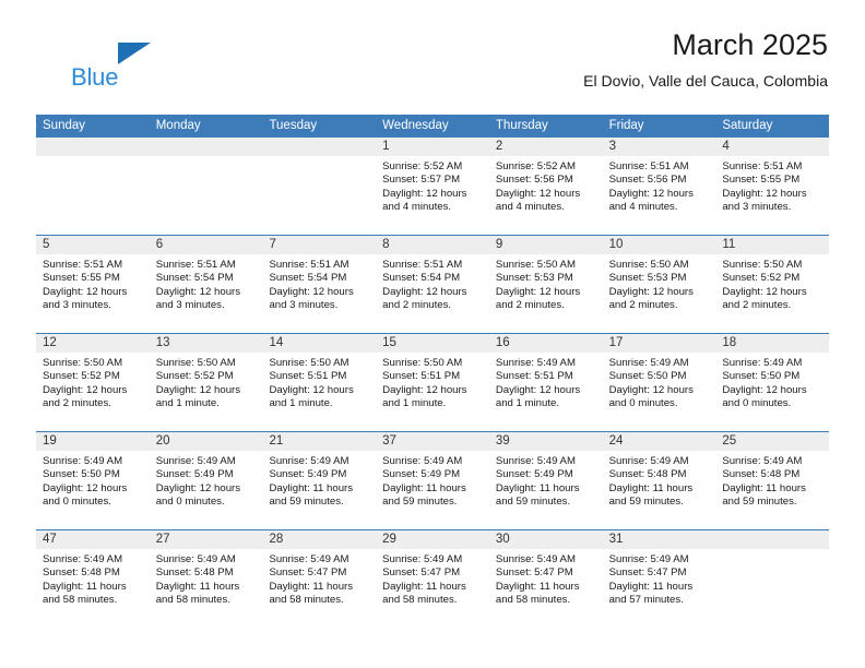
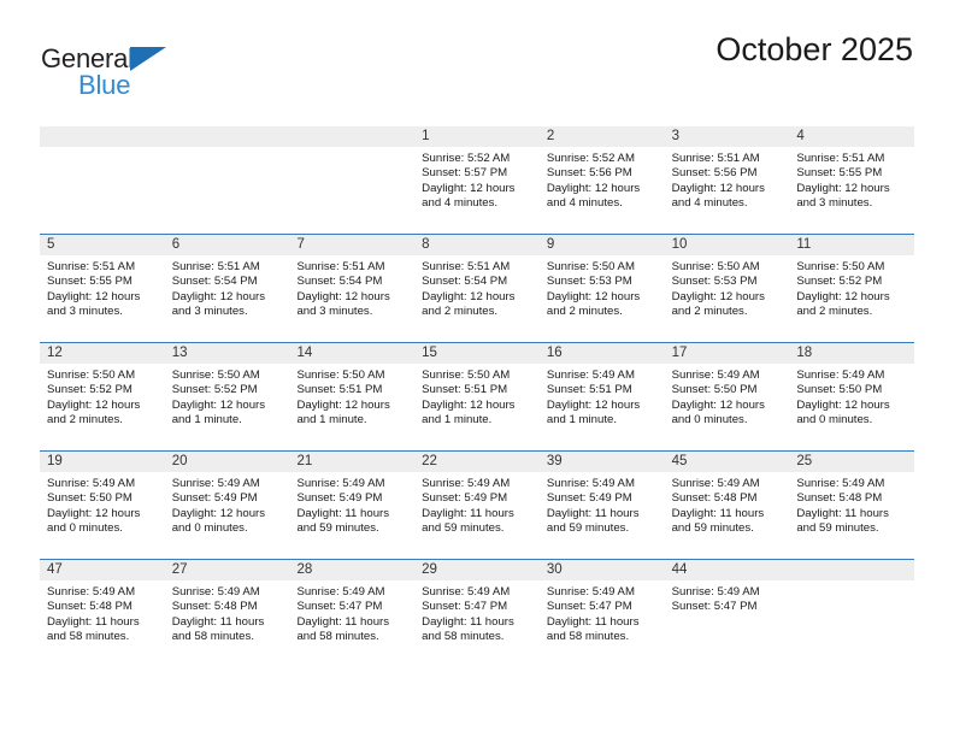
+ General
  Blue
- March 2025
+ October 2025
- El Dovio, Valle del Cauca, Colombia
- Sunday
- Monday
- Tuesday
- Wednesday
- Thursday
- Friday
- Saturday
  1
  Sunrise: 5:52 AM
  Sunset: 5:57 PM
  Daylight: 12 hours and 4 minutes.
  2
  Sunrise: 5:52 AM
  Sunset: 5:56 PM
  Daylight: 12 hours and 4 minutes.
  3
  Sunrise: 5:51 AM
  Sunset: 5:56 PM
  Daylight: 12 hours and 4 minutes.
  4
  Sunrise: 5:51 AM
  Sunset: 5:55 PM
  Daylight: 12 hours and 3 minutes.
  5
  Sunrise: 5:51 AM
  Sunset: 5:55 PM
  Daylight: 12 hours and 3 minutes.
  6
  Sunrise: 5:51 AM
  Sunset: 5:54 PM
  Daylight: 12 hours and 3 minutes.
  7
  Sunrise: 5:51 AM
  Sunset: 5:54 PM
  Daylight: 12 hours and 3 minutes.
  8
  Sunrise: 5:51 AM
  Sunset: 5:54 PM
  Daylight: 12 hours and 2 minutes.
  9
  Sunrise: 5:50 AM
  Sunset: 5:53 PM
  Daylight: 12 hours and 2 minutes.
  10
  Sunrise: 5:50 AM
  Sunset: 5:53 PM
  Daylight: 12 hours and 2 minutes.
  11
  Sunrise: 5:50 AM
  Sunset: 5:52 PM
  Daylight: 12 hours and 2 minutes.
  12
  Sunrise: 5:50 AM
  Sunset: 5:52 PM
  Daylight: 12 hours and 2 minutes.
  13
  Sunrise: 5:50 AM
  Sunset: 5:52 PM
  Daylight: 12 hours and 1 minute.
  14
  Sunrise: 5:50 AM
  Sunset: 5:51 PM
  Daylight: 12 hours and 1 minute.
  15
  Sunrise: 5:50 AM
  Sunset: 5:51 PM
  Daylight: 12 hours and 1 minute.
  16
  Sunrise: 5:49 AM
  Sunset: 5:51 PM
  Daylight: 12 hours and 1 minute.
  17
  Sunrise: 5:49 AM
  Sunset: 5:50 PM
  Daylight: 12 hours and 0 minutes.
  18
  Sunrise: 5:49 AM
  Sunset: 5:50 PM
  Daylight: 12 hours and 0 minutes.
  19
  Sunrise: 5:49 AM
  Sunset: 5:50 PM
  Daylight: 12 hours and 0 minutes.
  20
  Sunrise: 5:49 AM
  Sunset: 5:49 PM
  Daylight: 12 hours and 0 minutes.
  21
  Sunrise: 5:49 AM
  Sunset: 5:49 PM
  Daylight: 11 hours and 59 minutes.
- 37
+ 22
  Sunrise: 5:49 AM
  Sunset: 5:49 PM
  Daylight: 11 hours and 59 minutes.
  39
  Sunrise: 5:49 AM
  Sunset: 5:49 PM
  Daylight: 11 hours and 59 minutes.
- 24
+ 45
  Sunrise: 5:49 AM
  Sunset: 5:48 PM
  Daylight: 11 hours and 59 minutes.
  25
  Sunrise: 5:49 AM
  Sunset: 5:48 PM
  Daylight: 11 hours and 59 minutes.
  47
  Sunrise: 5:49 AM
  Sunset: 5:48 PM
  Daylight: 11 hours and 58 minutes.
  27
  Sunrise: 5:49 AM
  Sunset: 5:48 PM
  Daylight: 11 hours and 58 minutes.
  28
  Sunrise: 5:49 AM
  Sunset: 5:47 PM
  Daylight: 11 hours and 58 minutes.
  29
  Sunrise: 5:49 AM
  Sunset: 5:47 PM
  Daylight: 11 hours and 58 minutes.
  30
  Sunrise: 5:49 AM
  Sunset: 5:47 PM
  Daylight: 11 hours and 58 minutes.
- 31
+ 44
  Sunrise: 5:49 AM
  Sunset: 5:47 PM
- Daylight: 11 hours and 57 minutes.
